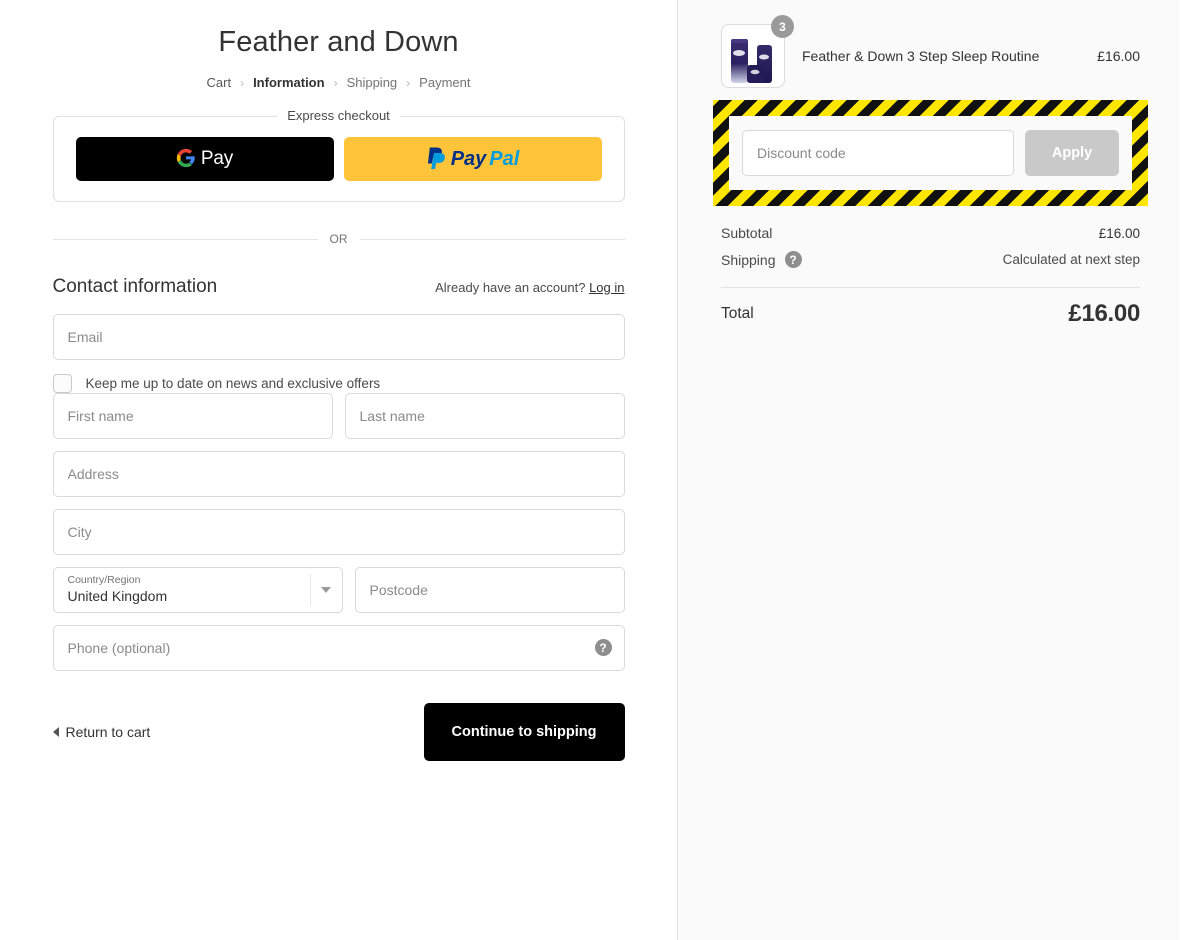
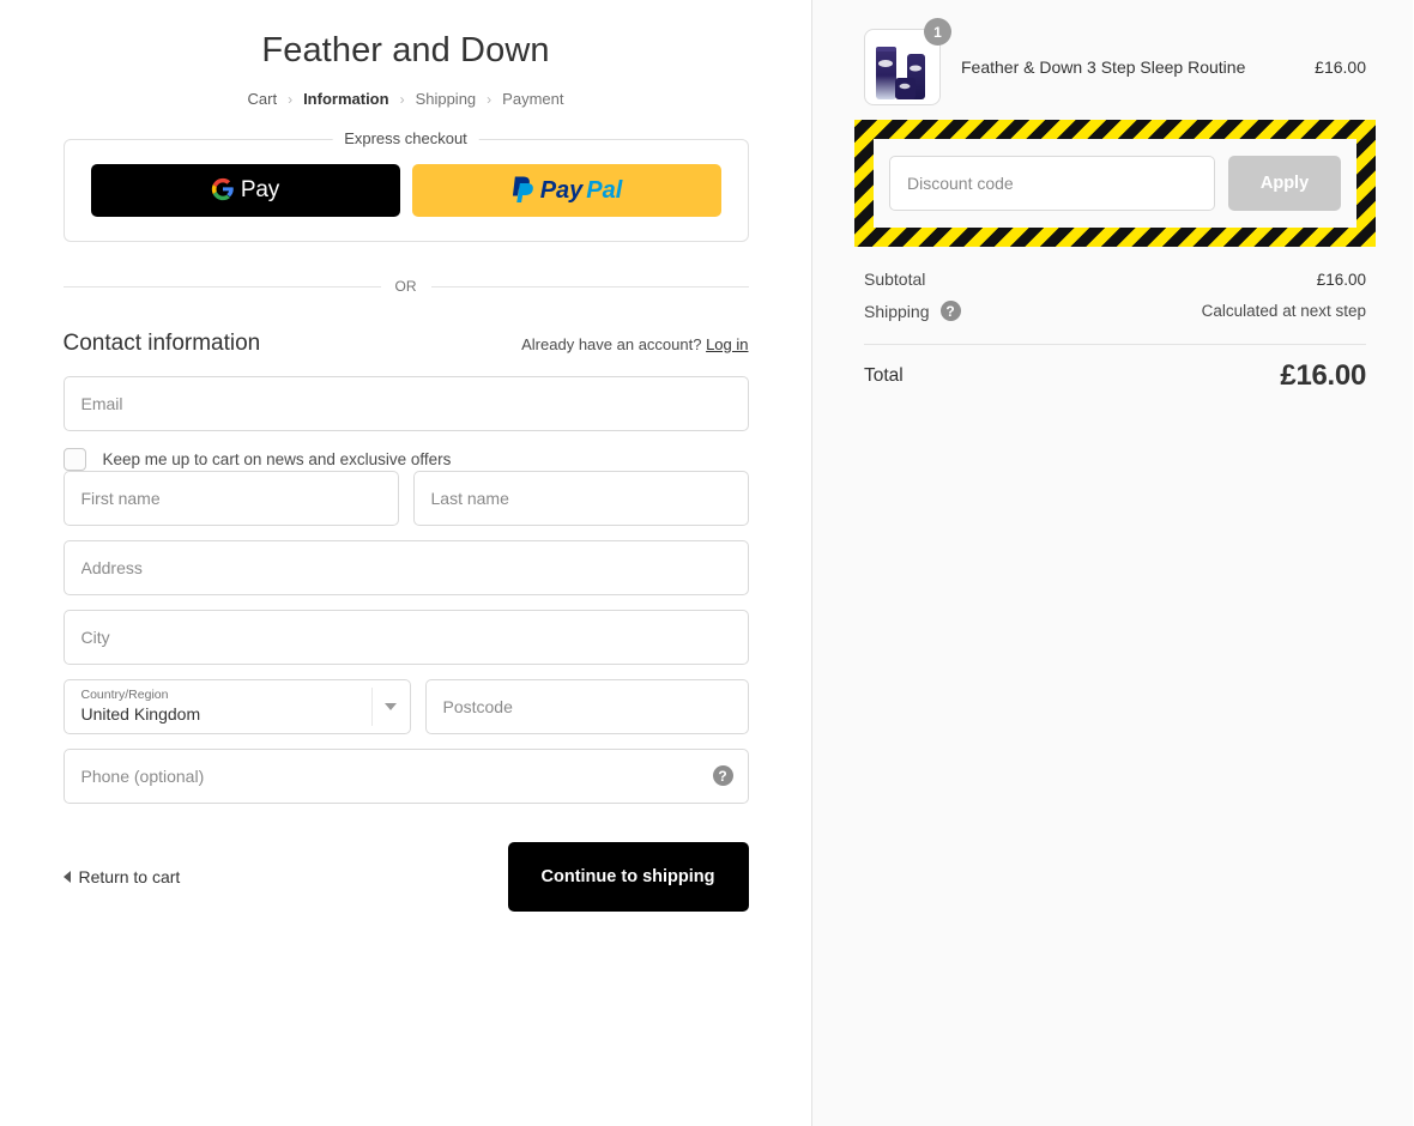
  Feather and Down
  Cart
  ›
  Information
  ›
  Shipping
  ›
  Payment
  Express checkout
  Pay
  Pay
  Pal
  OR
  Contact information
  Already have an account? Log in
  Email
- Keep me up to date on news and exclusive offers
+ Keep me up to cart on news and exclusive offers
  First name
  Last name
  Address
  City
  Country/Region
  United Kingdom
  Postcode
  Phone (optional)
  ?
  Return to cart
  Continue to shipping
- 3
+ 1
  Feather & Down 3 Step Sleep Routine
  £16.00
  Discount code
  Apply
  Subtotal
  £16.00
  Shipping
  ?
  Calculated at next step
  Total
  £16.00
